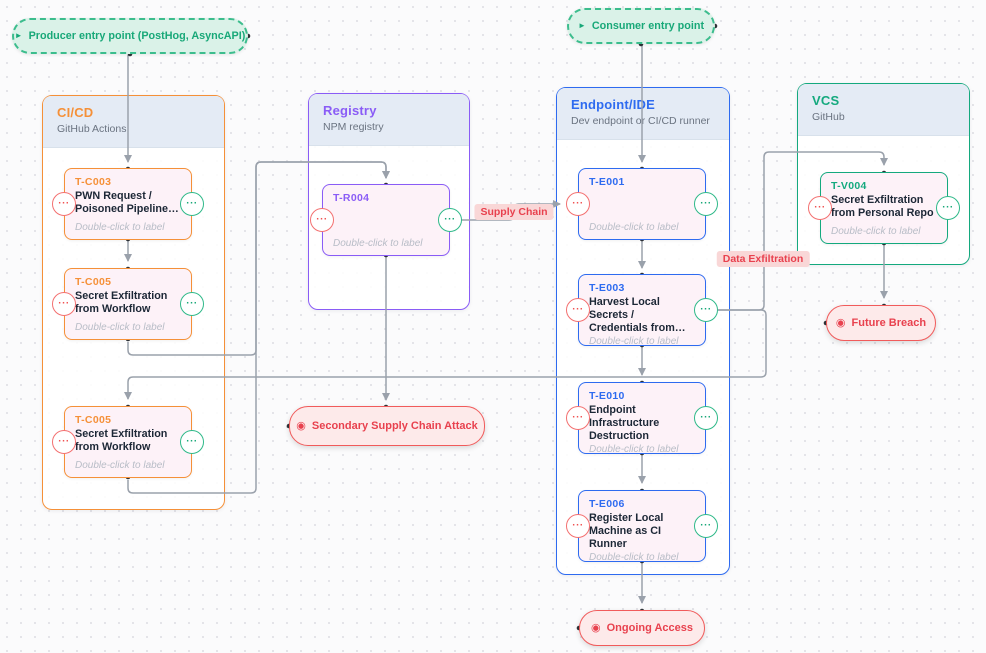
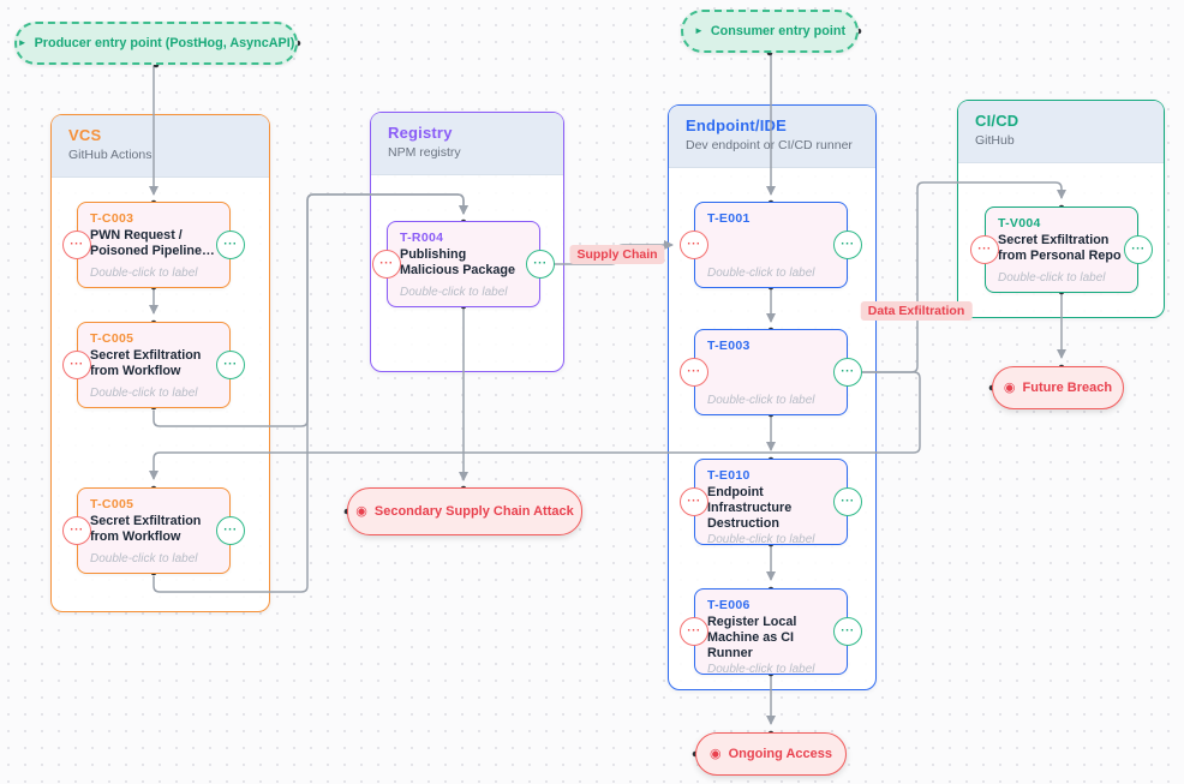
- CI/CD
+ VCS
  GitHub Actions
  Registry
  NPM registry
  Endpoint/IE
  Dev endpoint or CI/CD runner
- VCS
+ CI/CD
  GitHub
  ►
  Producer entry point (PostHog, AsyncAPI)
  ►
  Consumer entry point
  T-C003
  PWN Request / Poisoned Pipeline…
  Double-click to label
  ···
  ···
  T-C005
  Secret Exfiltration from Workflow
  Double-click to label
  ···
  ···
  T-C005
  Secret Exfiltration from Workflow
  Double-click to label
  ···
  ···
  T-R004
+ Publishing Malicious Package
  Double-click to label
  ···
  ···
  T-E001
  Double-click to label
  ···
  ···
  T-E003
- Harvest Local Secrets / Credentials from…
  Double-click to label
  ···
  ···
  T-E010
  Endpoint Infrastructure Destruction
  Double-click to label
  ···
  ···
  T-E006
  Register Local Machine as CI Runner
  Double-click to label
  ···
  ···
  T-V004
  Secret Exfiltration from Personal Repo
  Double-click to label
  ···
  ···
  ◉
  Secondary Supply Chain Attack
  ◉
  Future Breach
  ◉
  Ongoing Access
  Supply Chain
  Data Exfiltration
